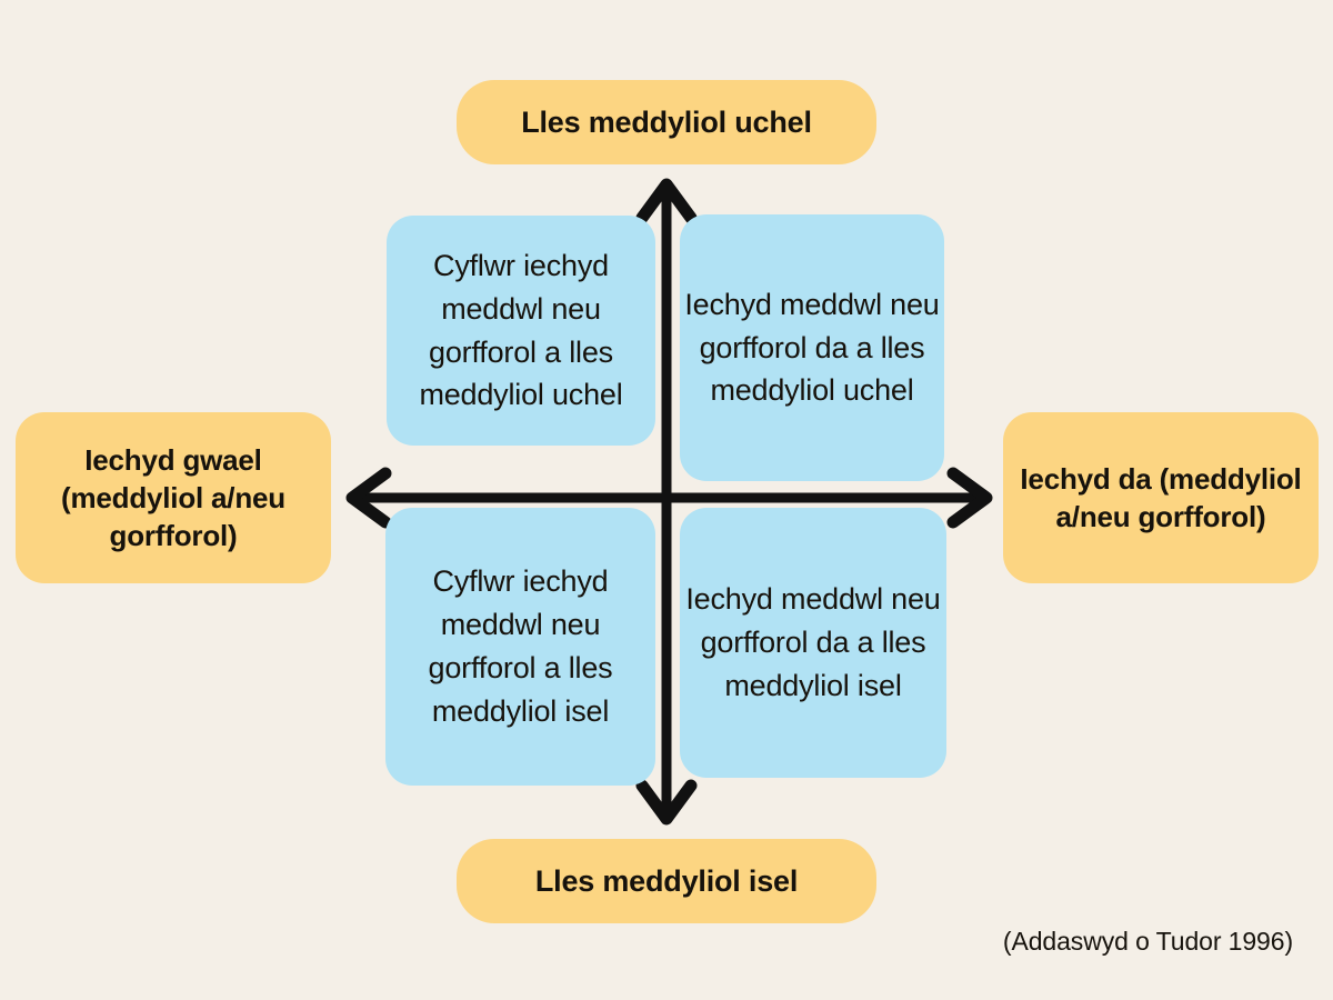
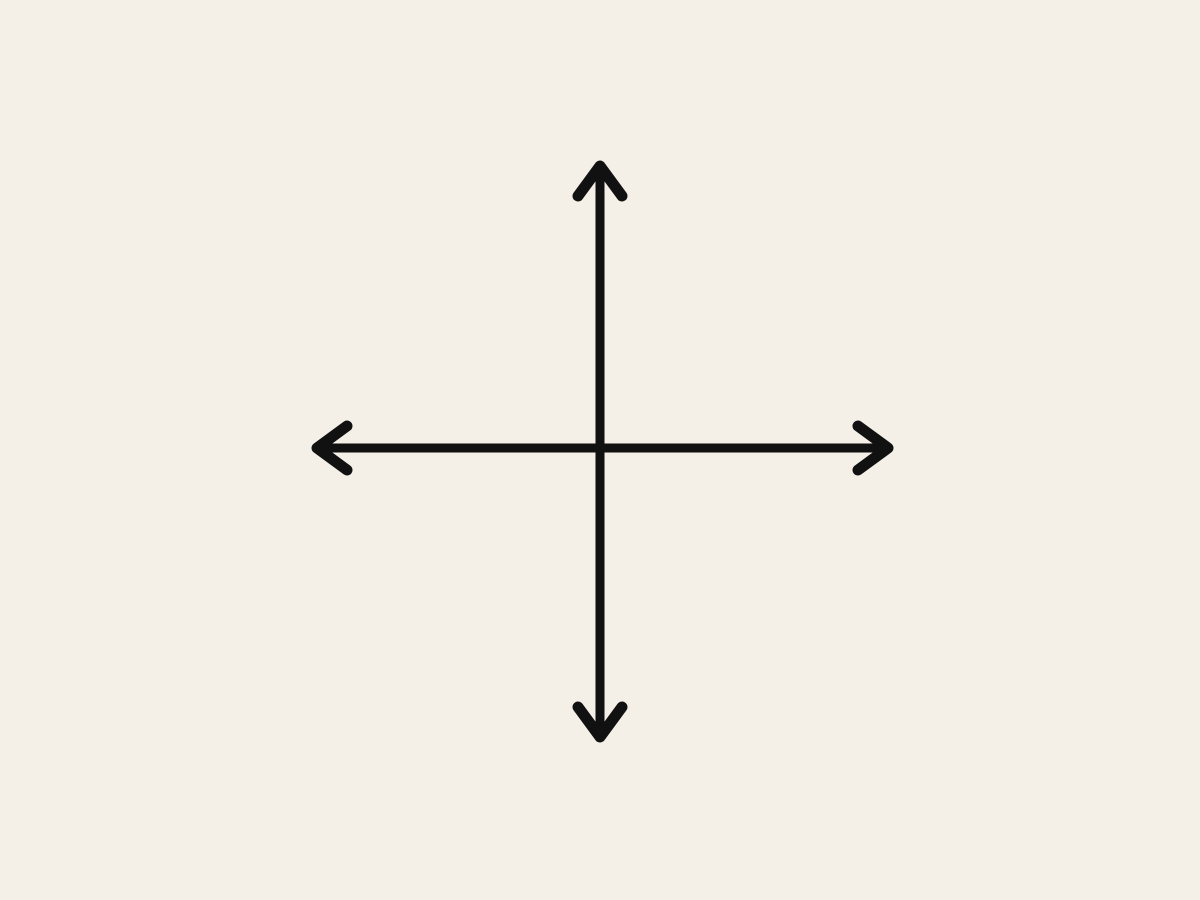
- Lles meddyliol uchel
- Lles meddyliol isel
- Iechyd gwael (meddyliol a/neu gorfforol)
- Iechyd da (meddyliol a/neu gorfforol)
- Cyflwr iechyd meddwl neu gorfforol a lles meddyliol uchel
- Iechyd meddwl neu gorfforol da a lles meddyliol uchel
- Cyflwr iechyd meddwl neu gorfforol a lles meddyliol isel
- Iechyd meddwl neu gorfforol da a lles meddyliol isel
- (Addaswyd o Tudor 1996)
